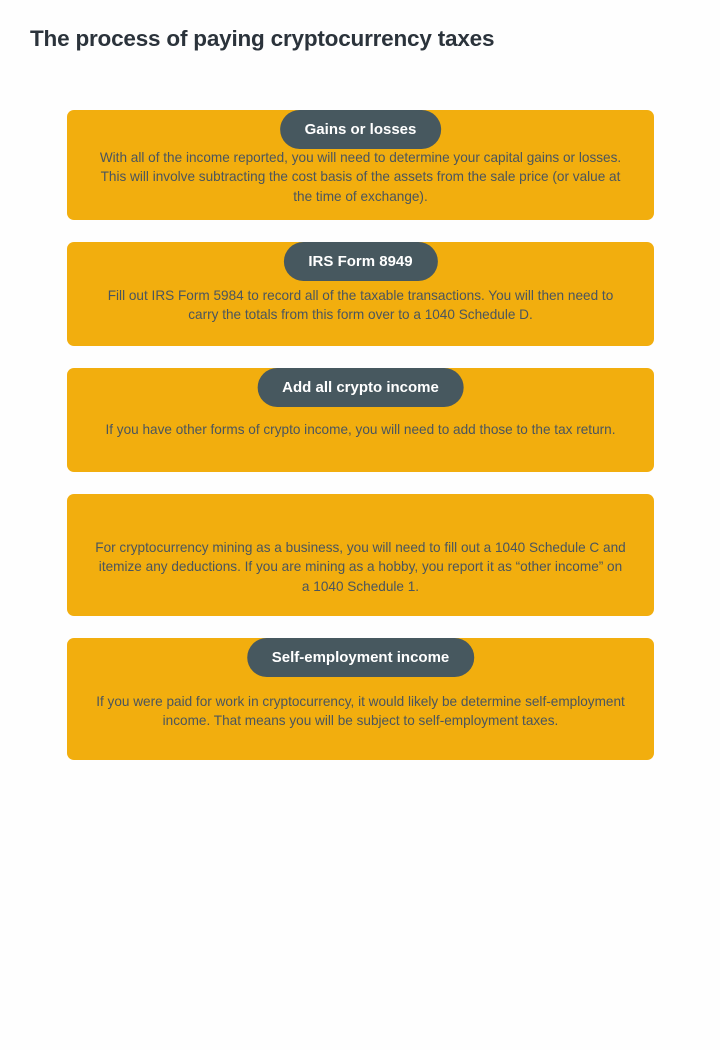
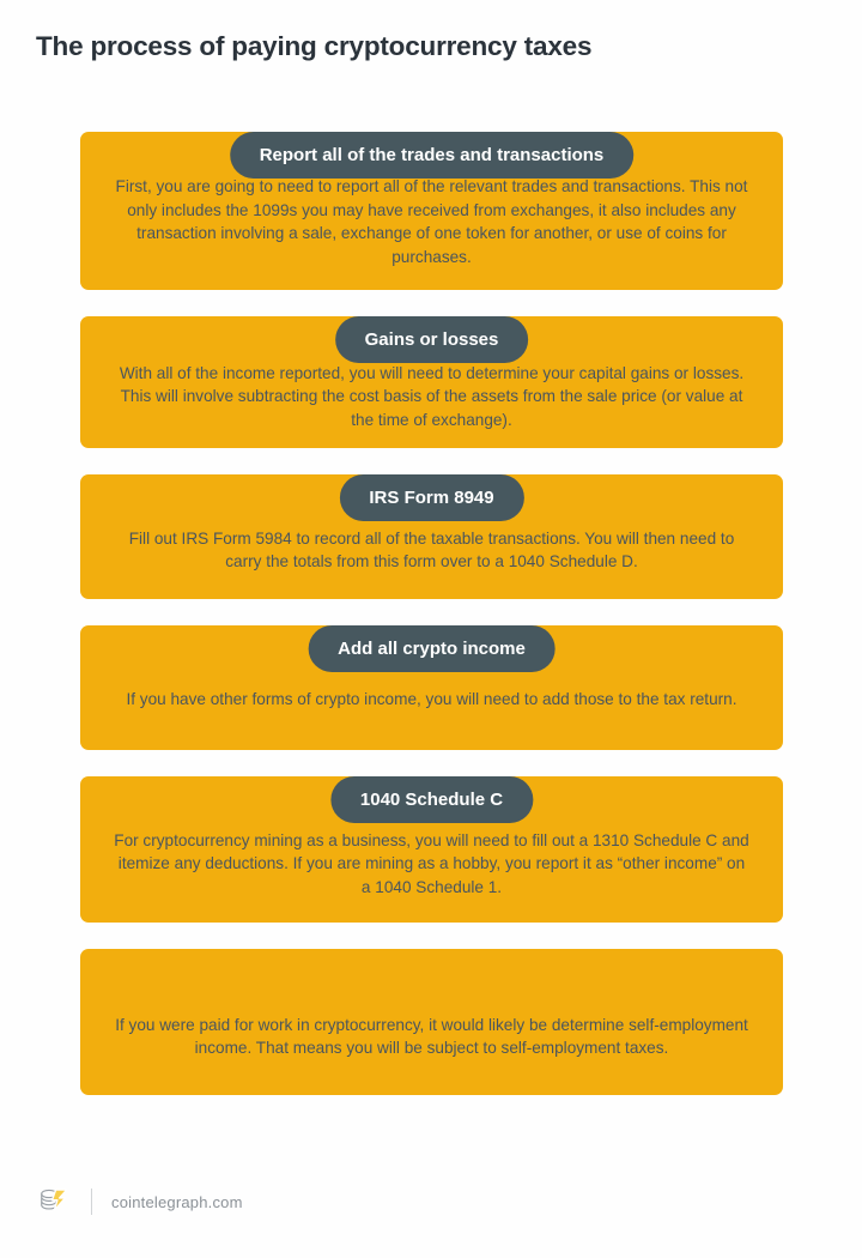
  The process of paying cryptocurrency taxes
+ Report all of the trades and transactions
+ First, you are going to need to report all of the relevant trades and transactions. This not only includes the 1099s you may have received from exchanges, it also includes any transaction involving a sale, exchange of one token for another, or use of coins for purchases.
  Gains or losses
  With all of the income reported, you will need to determine your capital gains or losses. This will involve subtracting the cost basis of the assets from the sale price (or value at the time of exchange).
  IRS Form 8949
  Fill out IRS Form 5984 to record all of the taxable transactions. You will then need to carry the totals from this form over to a 1040 Schedule D.
  Add all crypto income
  If you have other forms of crypto income, you will need to add those to the tax return.
+ 1040 Schedule C
- For cryptocurrency mining as a business, you will need to fill out a 1040 Schedule C and itemize any deductions. If you are mining as a hobby, you report it as “other income” on a 1040 Schedule 1.
+ For cryptocurrency mining as a business, you will need to fill out a 1310 Schedule C and itemize any deductions. If you are mining as a hobby, you report it as “other income” on a 1040 Schedule 1.
- Self-employment income
  If you were paid for work in cryptocurrency, it would likely be determine self-employment income. That means you will be subject to self-employment taxes.
+ cointelegraph.com
